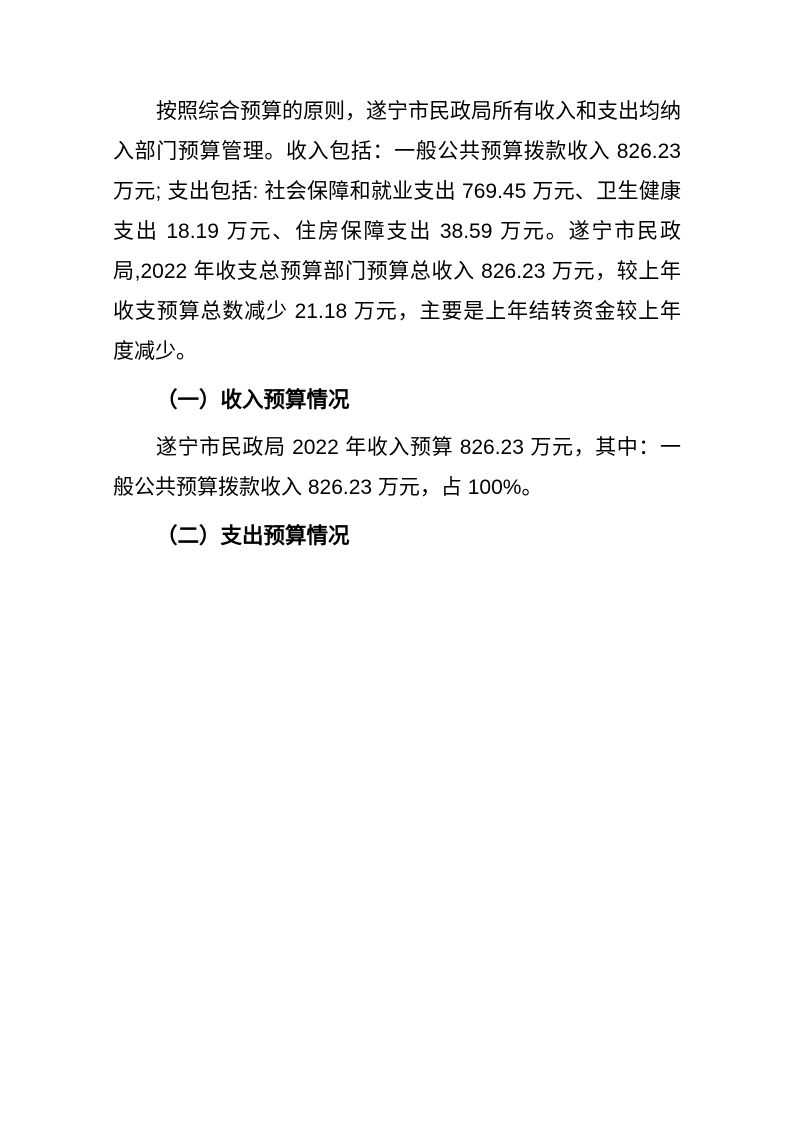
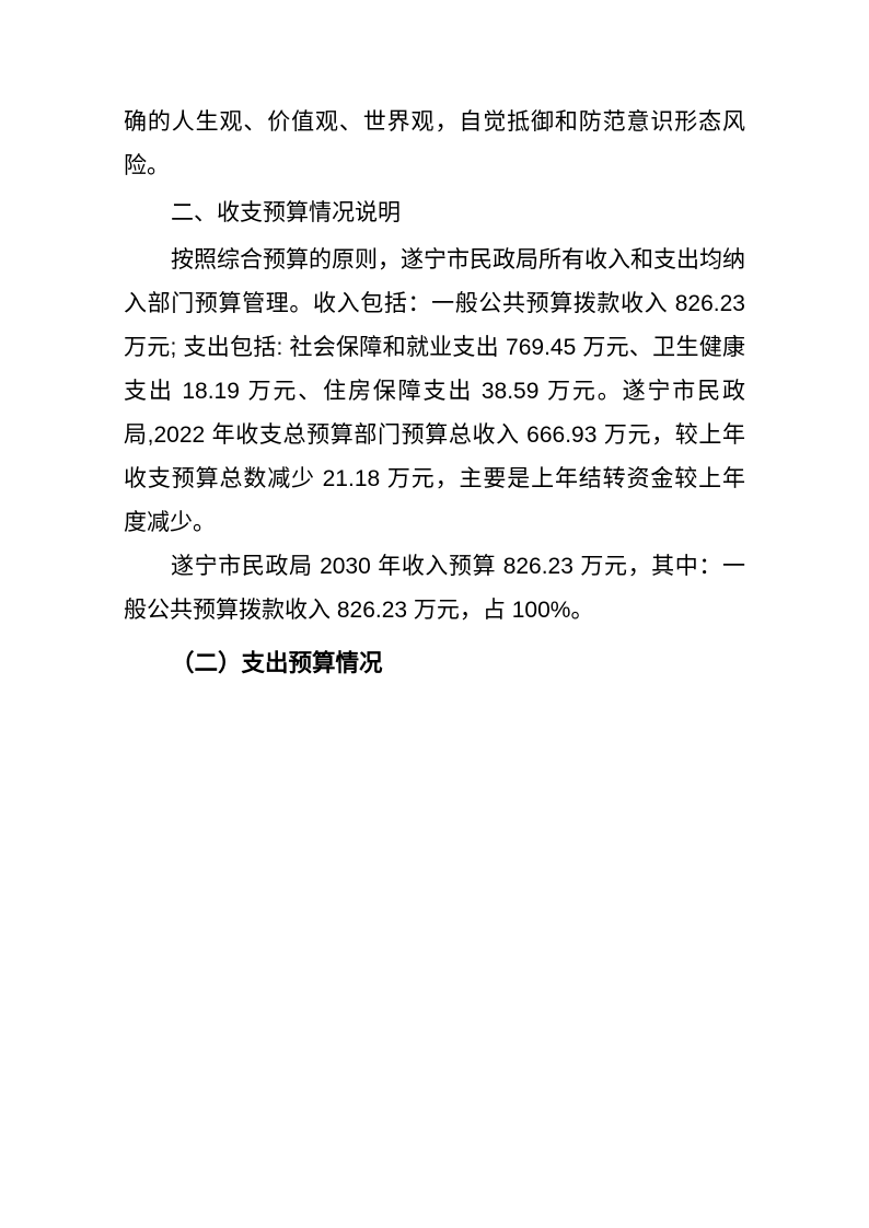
+ 确的人生观、价值观、世界观，自觉抵御和防范意识形态风险。
+ 二、收支预算情况说明
- 按照综合预算的原则，遂宁市民政局所有收入和支出均纳入部门预算管理。收入包括：一般公共预算拨款收入 826.23 万元; 支出包括: 社会保障和就业支出 769.45 万元、卫生健康支出 18.19 万元、住房保障支出 38.59 万元。遂宁市民政局,2022 年收支总预算部门预算总收入 826.23 万元，较上年收支预算总数减少 21.18 万元，主要是上年结转资金较上年度减少。
+ 按照综合预算的原则，遂宁市民政局所有收入和支出均纳入部门预算管理。收入包括：一般公共预算拨款收入 826.23 万元; 支出包括: 社会保障和就业支出 769.45 万元、卫生健康支出 18.19 万元、住房保障支出 38.59 万元。遂宁市民政局,2022 年收支总预算部门预算总收入 666.93 万元，较上年收支预算总数减少 21.18 万元，主要是上年结转资金较上年度减少。
- （一）收入预算情况
- 遂宁市民政局 2022 年收入预算 826.23 万元，其中：一般公共预算拨款收入 826.23 万元，占 100%。
+ 遂宁市民政局 2030 年收入预算 826.23 万元，其中：一般公共预算拨款收入 826.23 万元，占 100%。
  （二）支出预算情况
